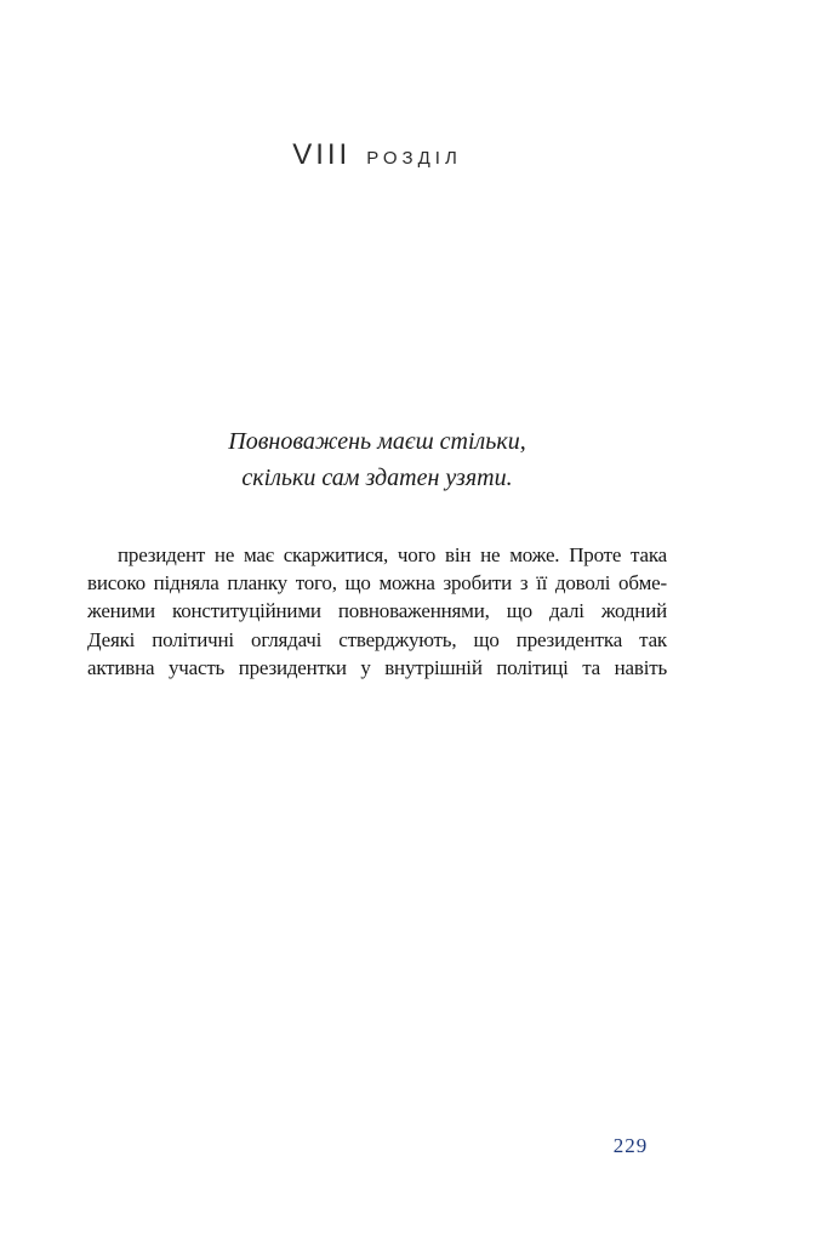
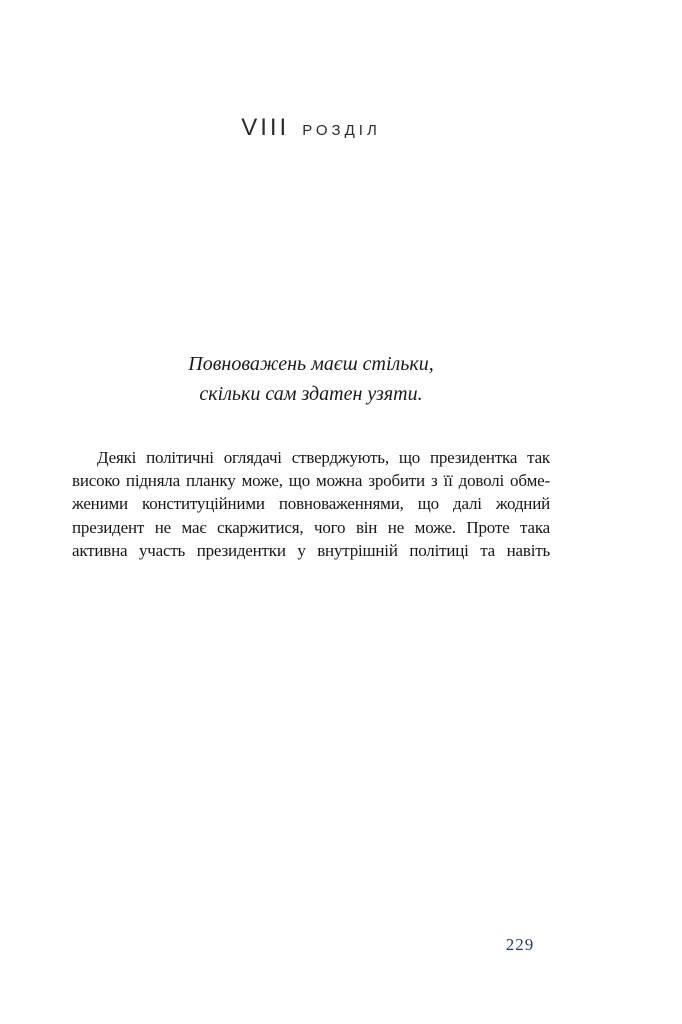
  VIII
  РОЗДІЛ
  Повноважень маєш стільки,
  скільки сам здатен узяти.
- президент не має скаржитися, чого він не може. Проте така
+ Деякі політичні оглядачі стверджують, що президентка так
- високо підняла планку того, що можна зробити з її доволі обме-
+ високо підняла планку може, що можна зробити з її доволі обме-
  женими конституційними повноваженнями, що далі жодний
- Деякі політичні оглядачі стверджують, що президентка так
+ президент не має скаржитися, чого він не може. Проте така
  активна участь президентки у внутрішній політиці та навіть
  229
